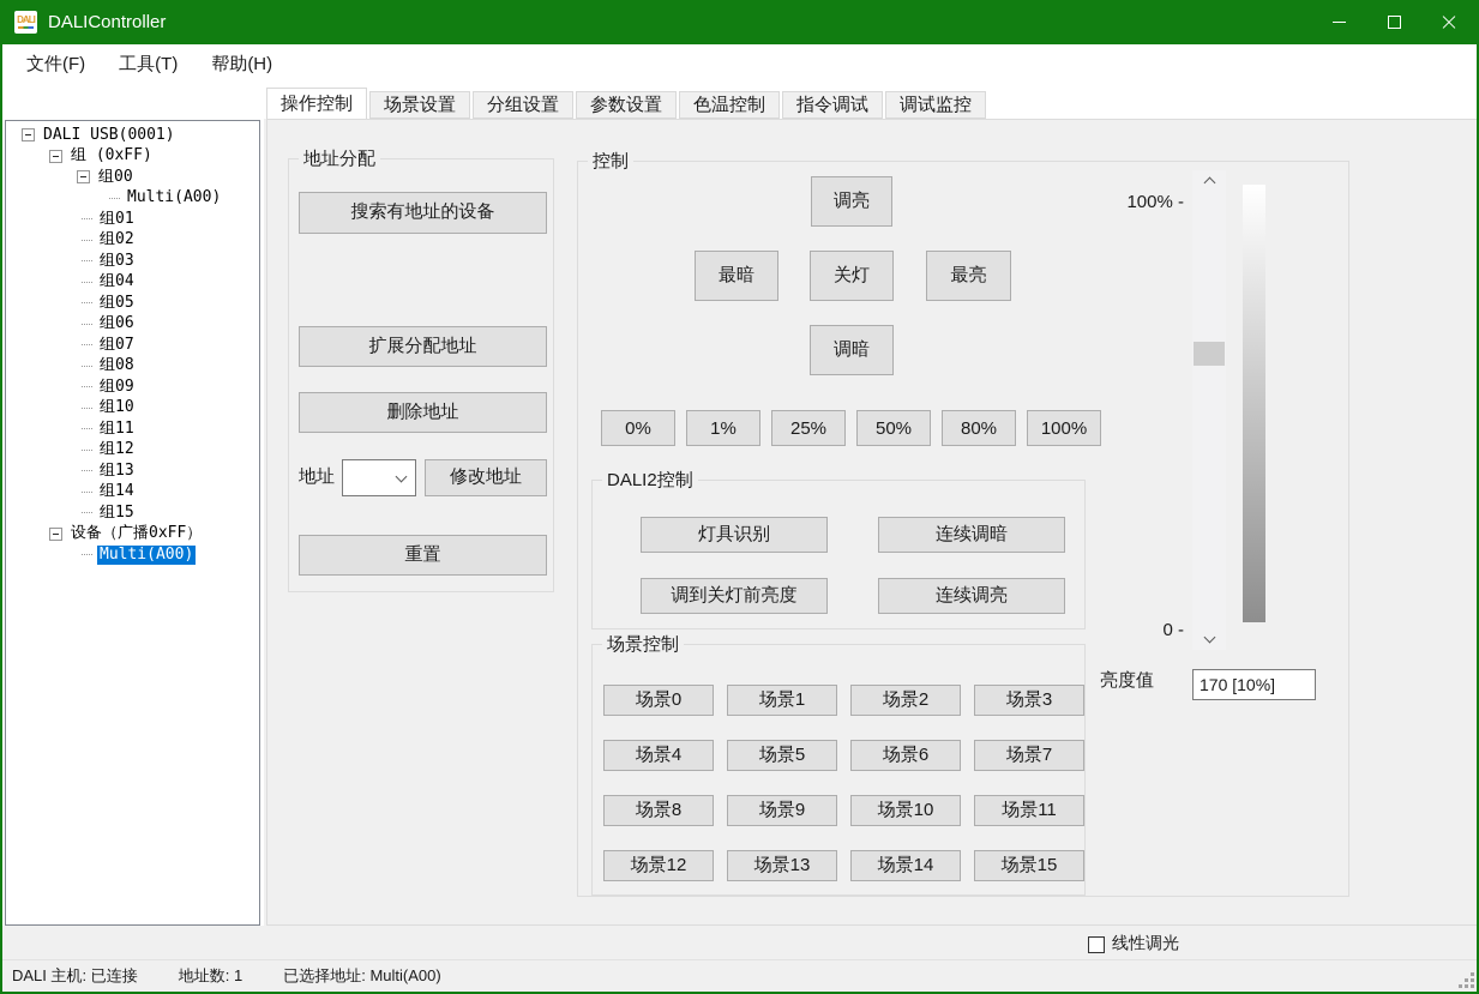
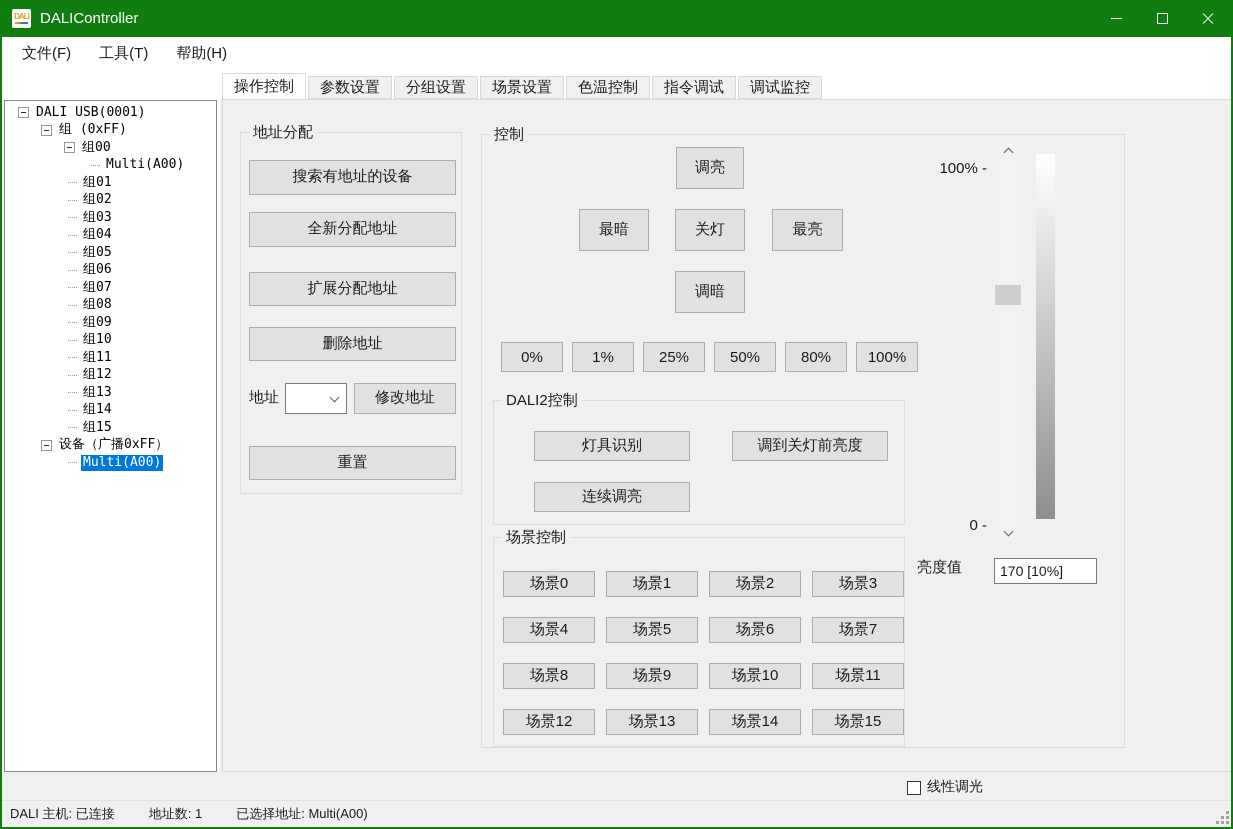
  DALI
  DALIController
  文件(F)
  工具(T)
  帮助(H)
  DALI USB(0001)
  组 (0xFF)
  组00
  Multi(A00)
  组01
  组02
  组03
  组04
  组05
  组06
  组07
  组08
  组09
  组10
  组11
  组12
  组13
  组14
  组15
  设备（广播0xFF）
  Multi(A00)
  操作控制
- 场景设置
+ 参数设置
  分组设置
- 参数设置
+ 场景设置
  色温控制
  指令调试
  调试监控
  地址分配
  搜索有地址的设备
+ 全新分配地址
  扩展分配地址
  删除地址
  地址
  修改地址
  重置
  控制
  调亮
  最暗
  关灯
  最亮
  调暗
  0%
  1%
  25%
  50%
  80%
  100%
  DALI2控制
  灯具识别
- 连续调暗
  调到关灯前亮度
  连续调亮
  场景控制
  场景0
  场景1
  场景2
  场景3
  场景4
  场景5
  场景6
  场景7
  场景8
  场景9
  场景10
  场景11
  场景12
  场景13
  场景14
  场景15
  100% -
  0 -
  亮度值
  170 [10%]
  线性调光
  DALI 主机: 已连接
  地址数: 1
  已选择地址: Multi(A00)
